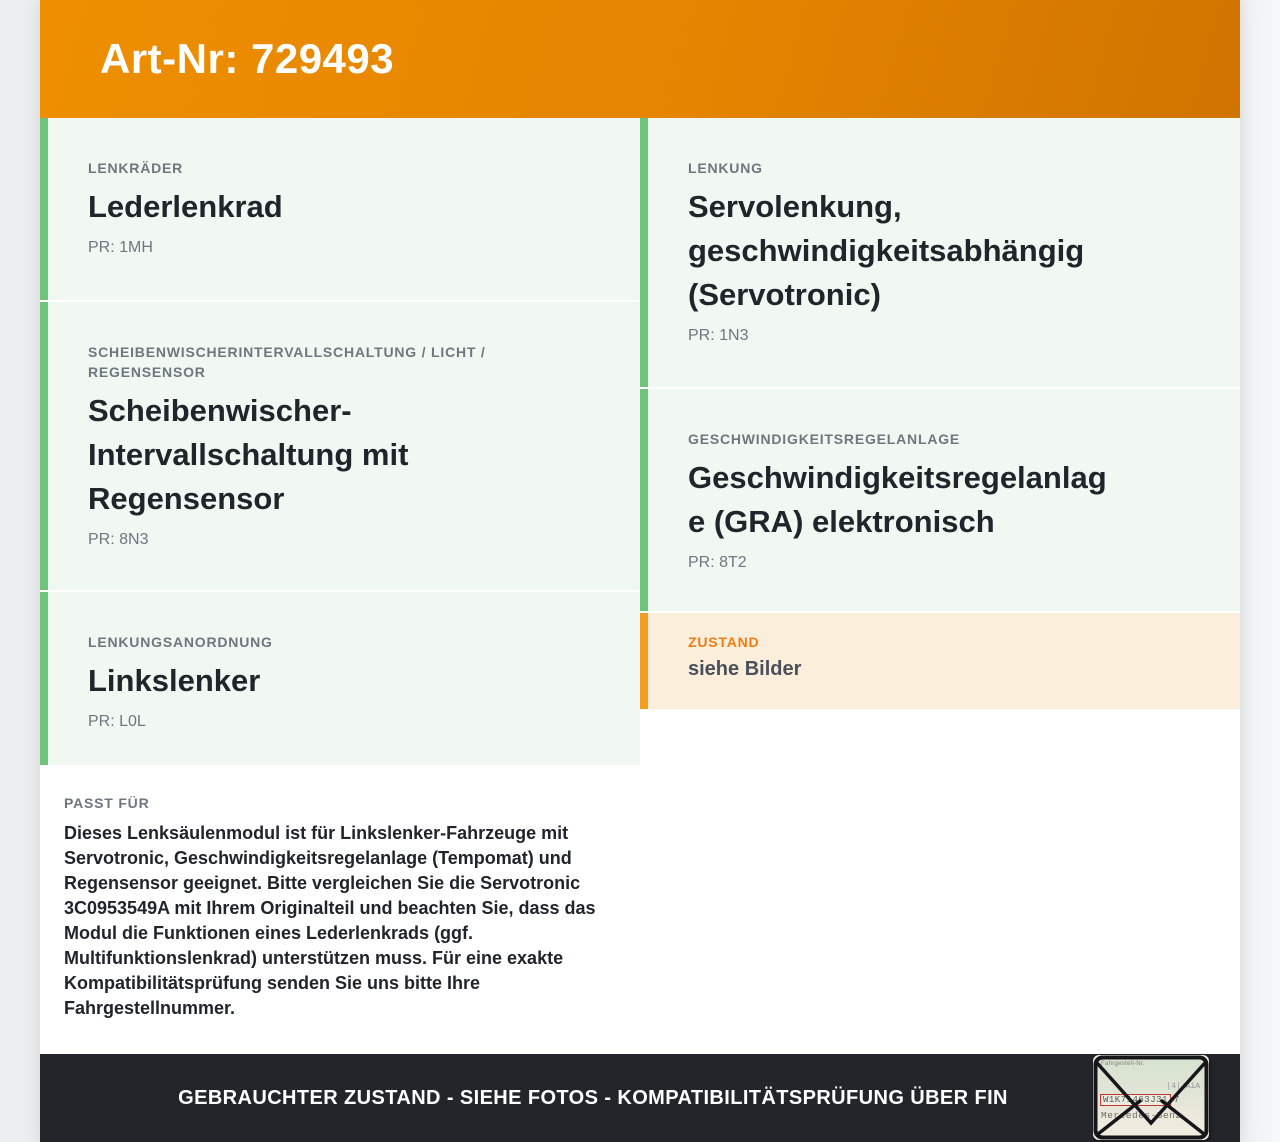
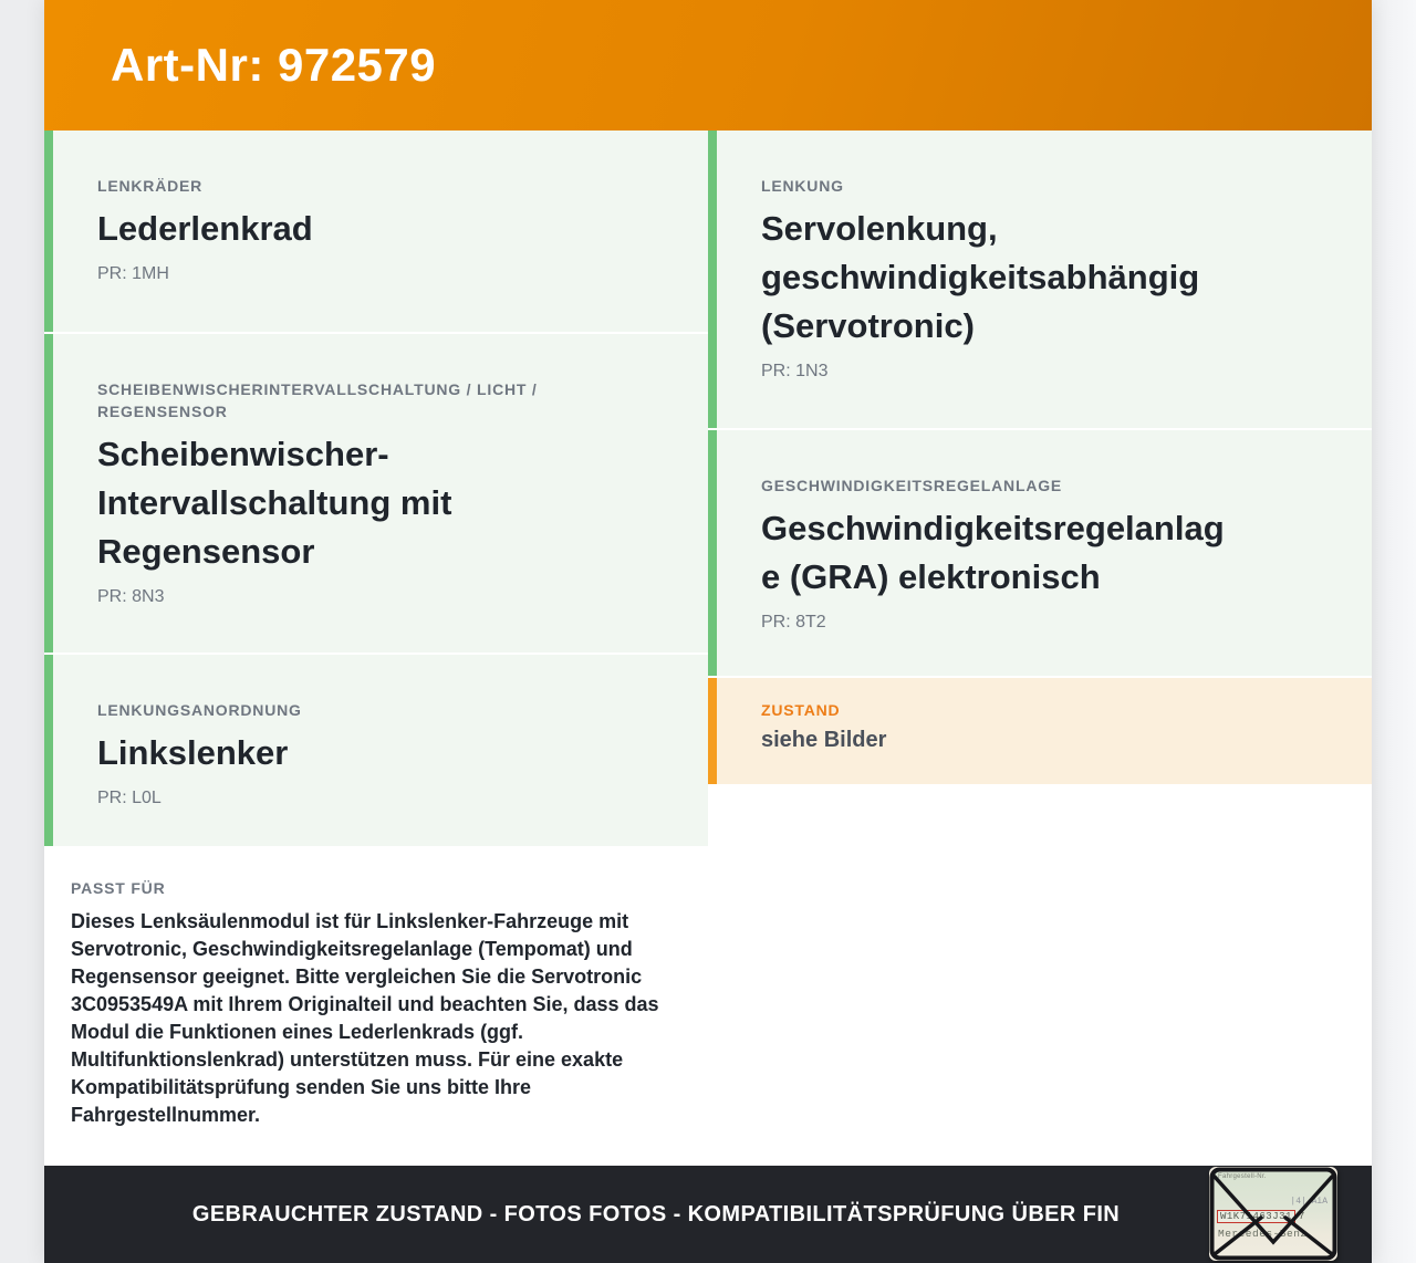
- Art-Nr: 729493
+ Art-Nr: 972579
  LENKRÄDER
  Lederlenkrad
  PR: 1MH
  SCHEIBENWISCHERINTERVALLSCHALTUNG / LICHT /
  REGENSENSOR
  Scheibenwischer-
  Intervallschaltung mit
  Regensensor
  PR: 8N3
  LENKUNGSANORDNUNG
  Linkslenker
  PR: L0L
  PASST FÜR
  Dieses Lenksäulenmodul ist für Linkslenker-Fahrzeuge mit Servotronic, Geschwindigkeitsregelanlage (Tempomat) und Regensensor geeignet. Bitte vergleichen Sie die Servotronic 3C0953549A mit Ihrem Originalteil und beachten Sie, dass das Modul die Funktionen eines Lederlenkrads (ggf. Multifunktionslenkrad) unterstützen muss. Für eine exakte Kompatibilitätsprüfung senden Sie uns bitte Ihre Fahrgestellnummer.
  LENKUNG
  Servolenkung,
  geschwindigkeitsabhängig
  (Servotronic)
  PR: 1N3
  GESCHWINDIGKEITSREGELANLAGE
  Geschwindigkeitsregelanlag
  e (GRA) elektronisch
  PR: 8T2
  ZUSTAND
  siehe Bilder
- GEBRAUCHTER ZUSTAND - SIEHE FOTOS - KOMPATIBILITÄTSPRÜFUNG ÜBER FIN
+ GEBRAUCHTER ZUSTAND - FOTOS FOTOS - KOMPATIBILITÄTSPRÜFUNG ÜBER FIN
  |4| AiA
  W1K743J31
  7
  Meredes-en
